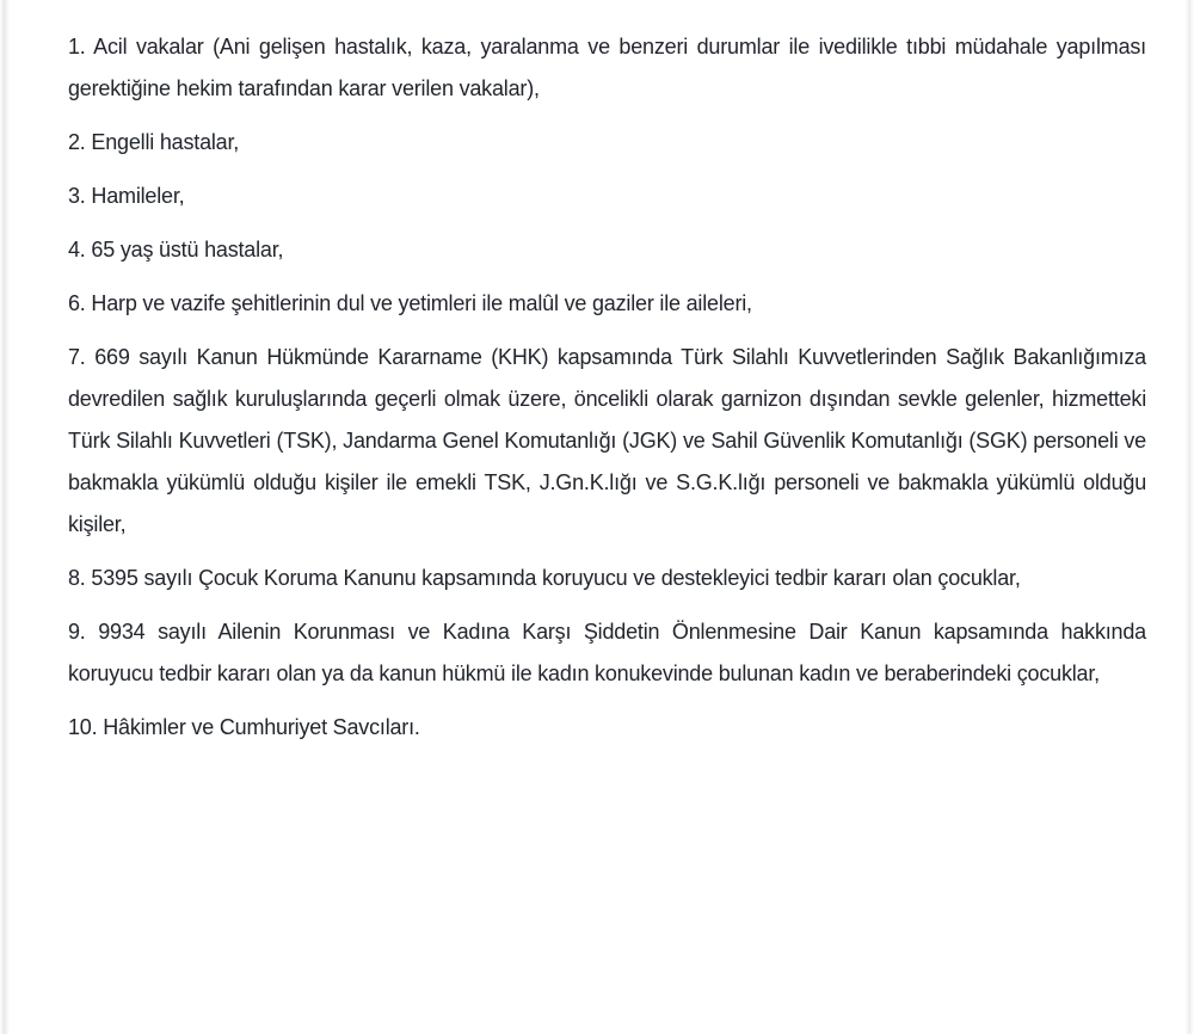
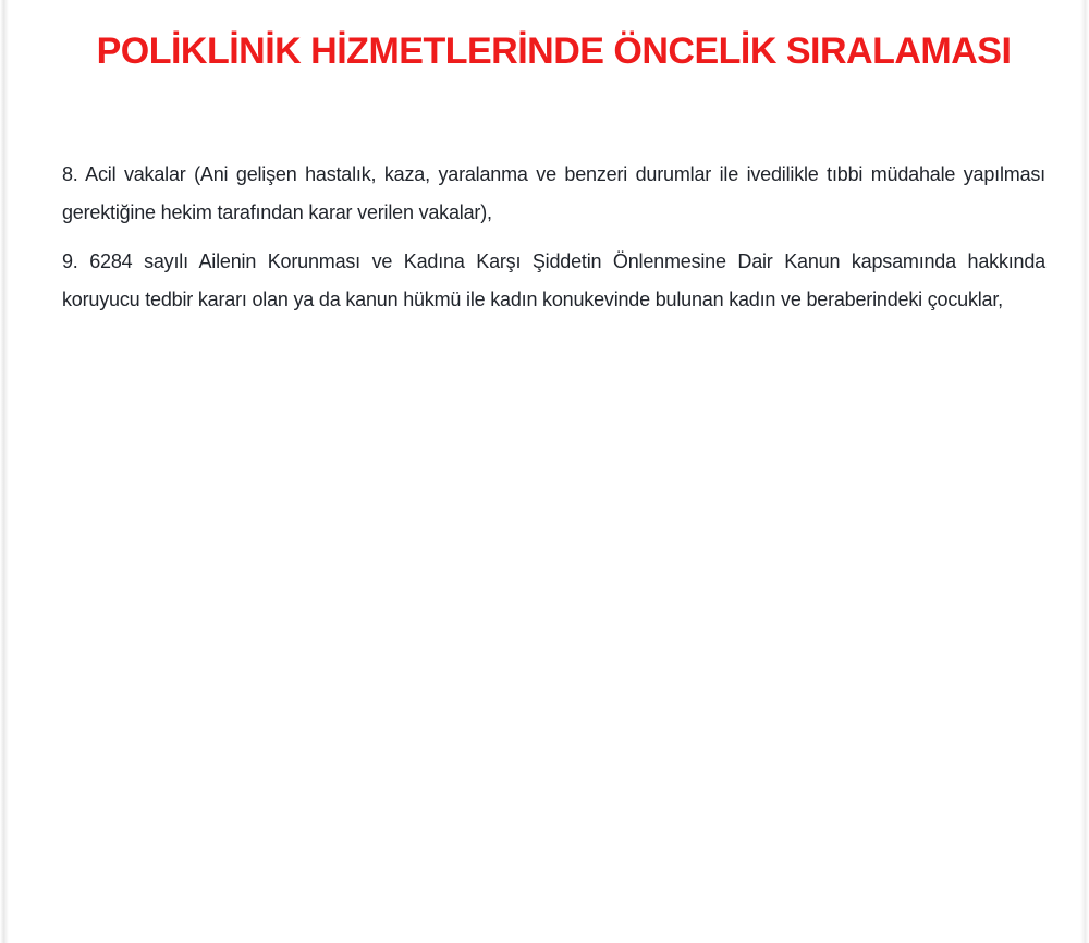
+ POLİKLİNİK HİZMETLERİNDE ÖNCELİK SIRALAMASI
- 1. Acil vakalar (Ani gelişen hastalık, kaza, yaralanma ve benzeri durumlar ile ivedilikle tıbbi müdahale yapılması gerektiğine hekim tarafından karar verilen vakalar),
+ 8. Acil vakalar (Ani gelişen hastalık, kaza, yaralanma ve benzeri durumlar ile ivedilikle tıbbi müdahale yapılması gerektiğine hekim tarafından karar verilen vakalar),
- 2. Engelli hastalar,
- 3. Hamileler,
- 4. 65 yaş üstü hastalar,
- 6. Harp ve vazife şehitlerinin dul ve yetimleri ile malûl ve gaziler ile aileleri,
- 7. 669 sayılı Kanun Hükmünde Kararname (KHK) kapsamında Türk Silahlı Kuvvetlerinden Sağlık Bakanlığımıza devredilen sağlık kuruluşlarında geçerli olmak üzere, öncelikli olarak garnizon dışından sevkle gelenler, hizmetteki Türk Silahlı Kuvvetleri (TSK), Jandarma Genel Komutanlığı (JGK) ve Sahil Güvenlik Komutanlığı (SGK) personeli ve bakmakla yükümlü olduğu kişiler ile emekli TSK, J.Gn.K.lığı ve S.G.K.lığı personeli ve bakmakla yükümlü olduğu kişiler,
- 8. 5395 sayılı Çocuk Koruma Kanunu kapsamında koruyucu ve destekleyici tedbir kararı olan çocuklar,
- 9. 9934 sayılı Ailenin Korunması ve Kadına Karşı Şiddetin Önlenmesine Dair Kanun kapsamında hakkında koruyucu tedbir kararı olan ya da kanun hükmü ile kadın konukevinde bulunan kadın ve beraberindeki çocuklar,
+ 9. 6284 sayılı Ailenin Korunması ve Kadına Karşı Şiddetin Önlenmesine Dair Kanun kapsamında hakkında koruyucu tedbir kararı olan ya da kanun hükmü ile kadın konukevinde bulunan kadın ve beraberindeki çocuklar,
- 10. Hâkimler ve Cumhuriyet Savcıları.
